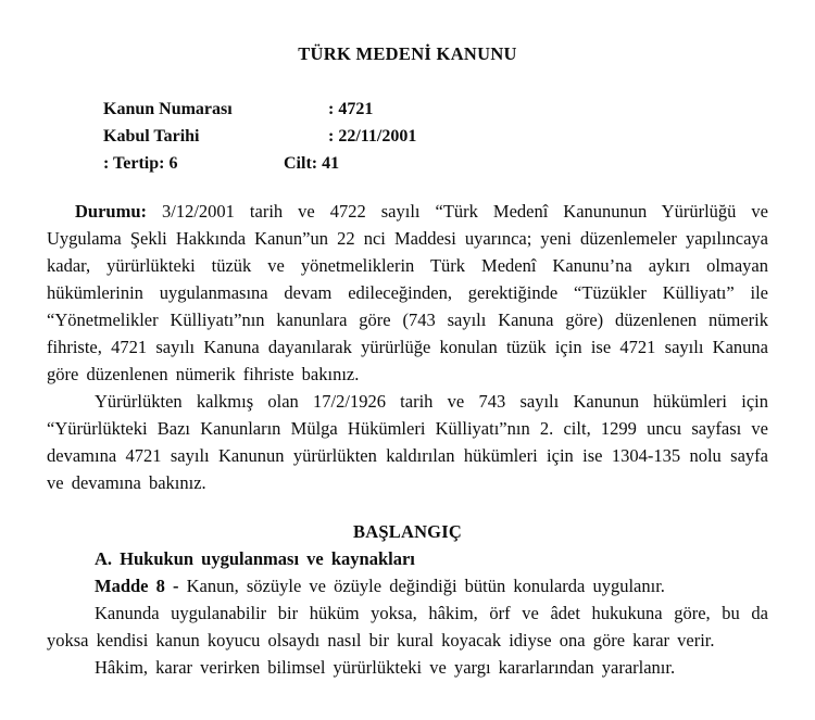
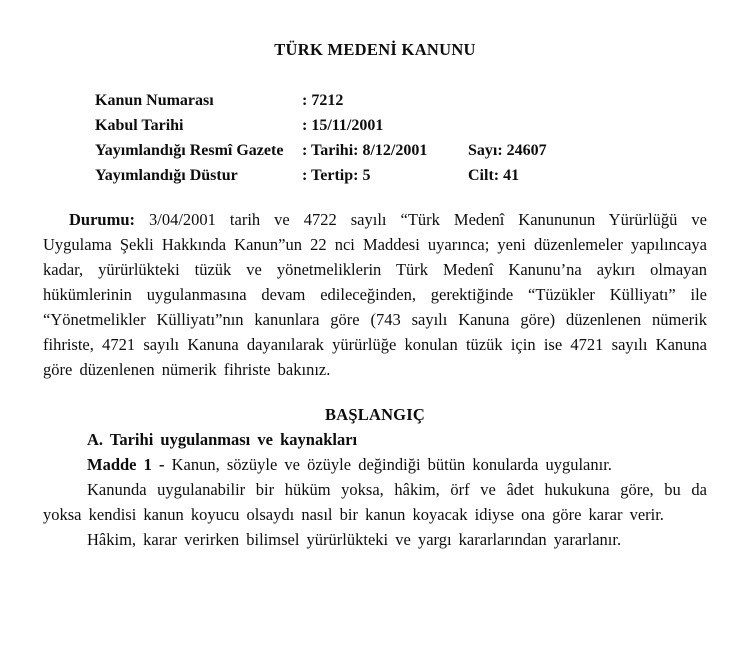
  TÜRK MEDENİ KANUNU
  Kanun Numarası
- : 4721
+ : 7212
  Kabul Tarihi
- : 22/11/2001
+ : 15/11/2001
+ Yayımlandığı Resmî Gazete
+ : Tarihi: 8/12/2001
+ Sayı: 24607
+ Yayımlandığı Düstur
- : Tertip: 6
+ : Tertip: 5
  Cilt: 41
- Durumu: 3/12/2001 tarih ve 4722 sayılı “Türk Medenî Kanununun Yürürlüğü ve Uygulama Şekli Hakkında Kanun”un 22 nci Maddesi uyarınca; yeni düzenlemeler yapılıncaya kadar, yürürlükteki tüzük ve yönetmeliklerin Türk Medenî Kanunu’na aykırı olmayan hükümlerinin uygulanmasına devam edileceğinden, gerektiğinde “Tüzükler Külliyatı” ile “Yönetmelikler Külliyatı”nın kanunlara göre (743 sayılı Kanuna göre) düzenlenen nümerik fihriste, 4721 sayılı Kanuna dayanılarak yürürlüğe konulan tüzük için ise 4721 sayılı Kanuna göre düzenlenen nümerik fihriste bakınız.
+ Durumu: 3/04/2001 tarih ve 4722 sayılı “Türk Medenî Kanununun Yürürlüğü ve Uygulama Şekli Hakkında Kanun”un 22 nci Maddesi uyarınca; yeni düzenlemeler yapılıncaya kadar, yürürlükteki tüzük ve yönetmeliklerin Türk Medenî Kanunu’na aykırı olmayan hükümlerinin uygulanmasına devam edileceğinden, gerektiğinde “Tüzükler Külliyatı” ile “Yönetmelikler Külliyatı”nın kanunlara göre (743 sayılı Kanuna göre) düzenlenen nümerik fihriste, 4721 sayılı Kanuna dayanılarak yürürlüğe konulan tüzük için ise 4721 sayılı Kanuna göre düzenlenen nümerik fihriste bakınız.
- Yürürlükten kalkmış olan 17/2/1926 tarih ve 743 sayılı Kanunun hükümleri için “Yürürlükteki Bazı Kanunların Mülga Hükümleri Külliyatı”nın 2. cilt, 1299 uncu sayfası ve devamına 4721 sayılı Kanunun yürürlükten kaldırılan hükümleri için ise 1304-135 nolu sayfa ve devamına bakınız.
  BAŞLANGIÇ
- A. Hukukun uygulanması ve kaynakları
+ A. Tarihi uygulanması ve kaynakları
- Madde 8 - Kanun, sözüyle ve özüyle değindiği bütün konularda uygulanır.
+ Madde 1 - Kanun, sözüyle ve özüyle değindiği bütün konularda uygulanır.
- Kanunda uygulanabilir bir hüküm yoksa, hâkim, örf ve âdet hukukuna göre, bu da yoksa kendisi kanun koyucu olsaydı nasıl bir kural koyacak idiyse ona göre karar verir.
+ Kanunda uygulanabilir bir hüküm yoksa, hâkim, örf ve âdet hukukuna göre, bu da yoksa kendisi kanun koyucu olsaydı nasıl bir kanun koyacak idiyse ona göre karar verir.
  Hâkim, karar verirken bilimsel yürürlükteki ve yargı kararlarından yararlanır.
